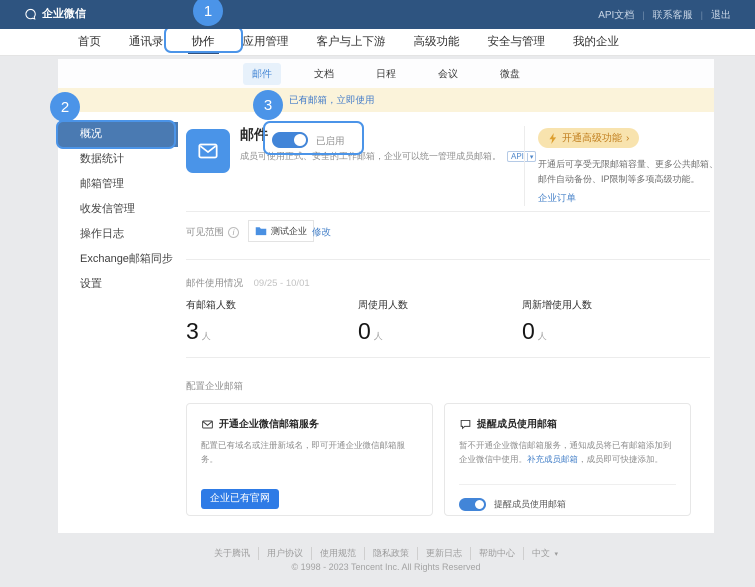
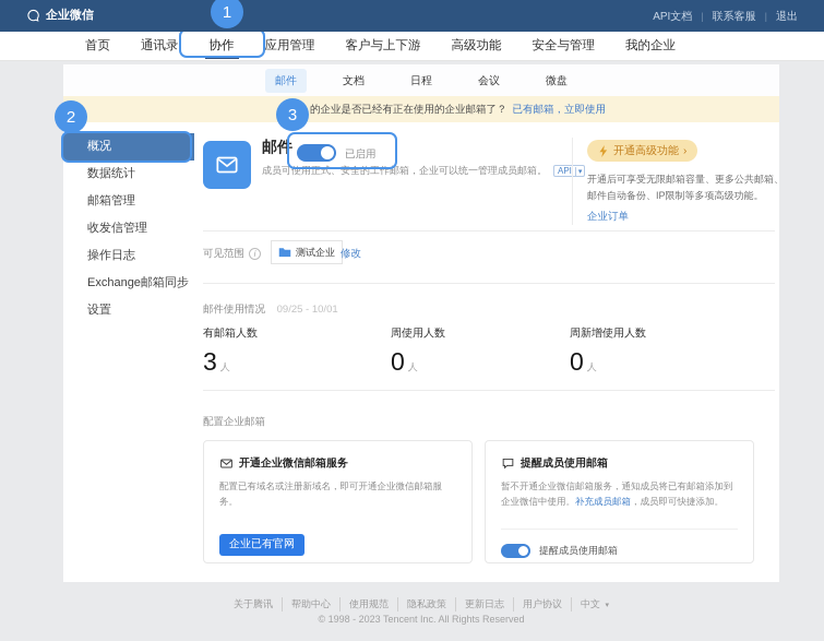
  企业微信
  API文档
  |
  联系客服
  |
  退出
  首页
  通讯录
  协作
  应用管理
  客户与上下游
  高级功能
  安全与管理
  我的企业
  邮件
  文档
  日程
  会议
  微盘
+ 的企业是否已经有正在使用的企业邮箱了？
  已有邮箱，立即使用
  概况
  数据统计
  邮箱管理
  收发信管理
  操作日志
  Exchange邮箱同步
  设置
  邮件
  已启用
  成员可使用正式、安全的工作邮箱，企业可以统一管理成员邮箱。
  API
  开通高级功能
  ›
  开通后可享受无限邮箱容量、更多公共邮箱、
  邮件自动备份、IP限制等多项高级功能。
  企业订单
  可见范围
  i
  测试企业
  修改
  邮件使用情况 09/25 - 10/01
  有邮箱人数
  3
  人
  周使用人数
  0
  人
  周新增使用人数
  0
  人
  配置企业邮箱
  开通企业微信邮箱服务
  配置已有域名或注册新域名，即可开通企业微信邮箱服务。
  企业已有官网
  提醒成员使用邮箱
  暂不开通企业微信邮箱服务，通知成员将已有邮箱添加到企业微信中使用。补充成员邮箱，成员即可快捷添加。
  提醒成员使用邮箱
  关于腾讯
- 用户协议
+ 帮助中心
  使用规范
  隐私政策
  更新日志
- 帮助中心
+ 用户协议
  © 1998 - 2023 Tencent Inc. All Rights Reserved
  1
  2
  3
